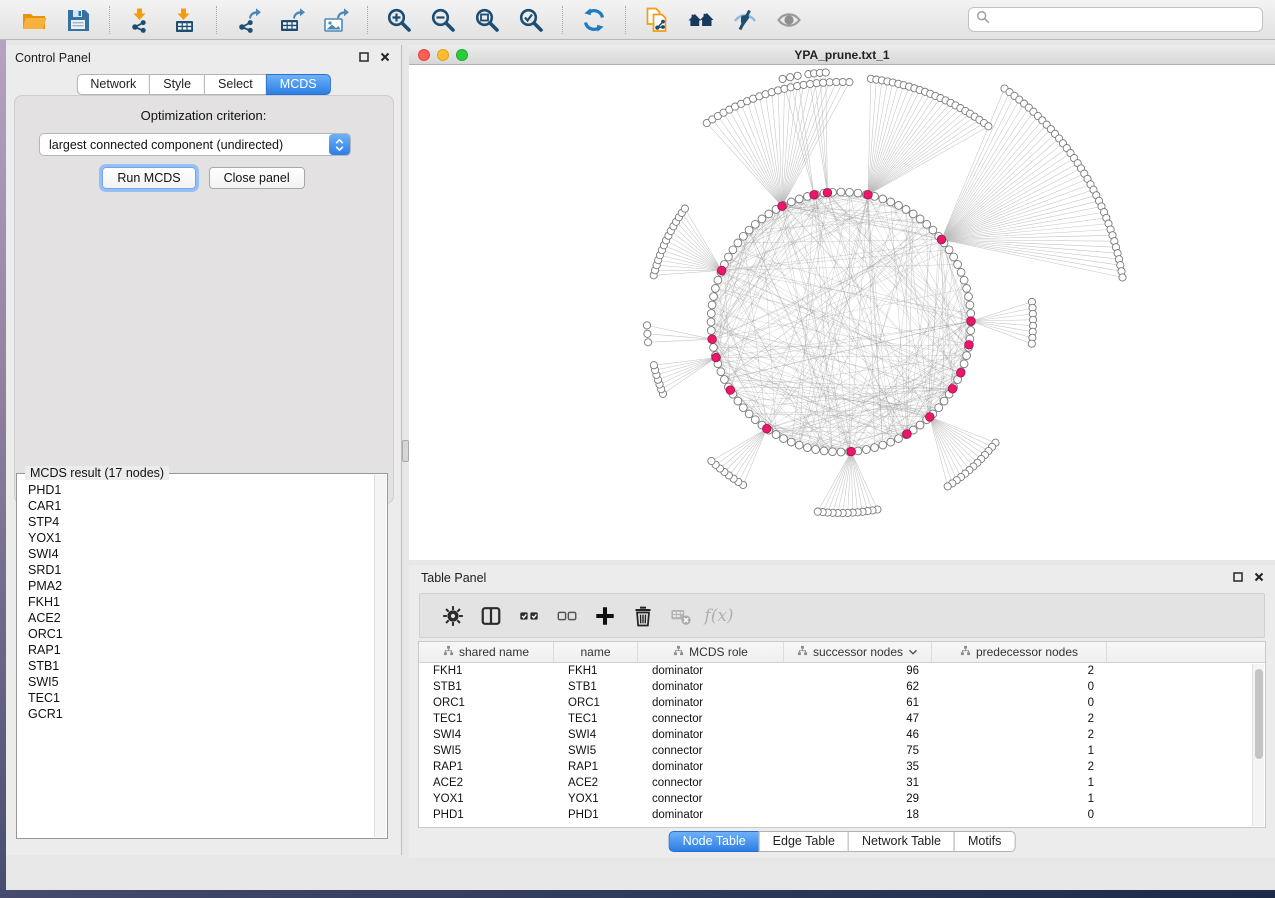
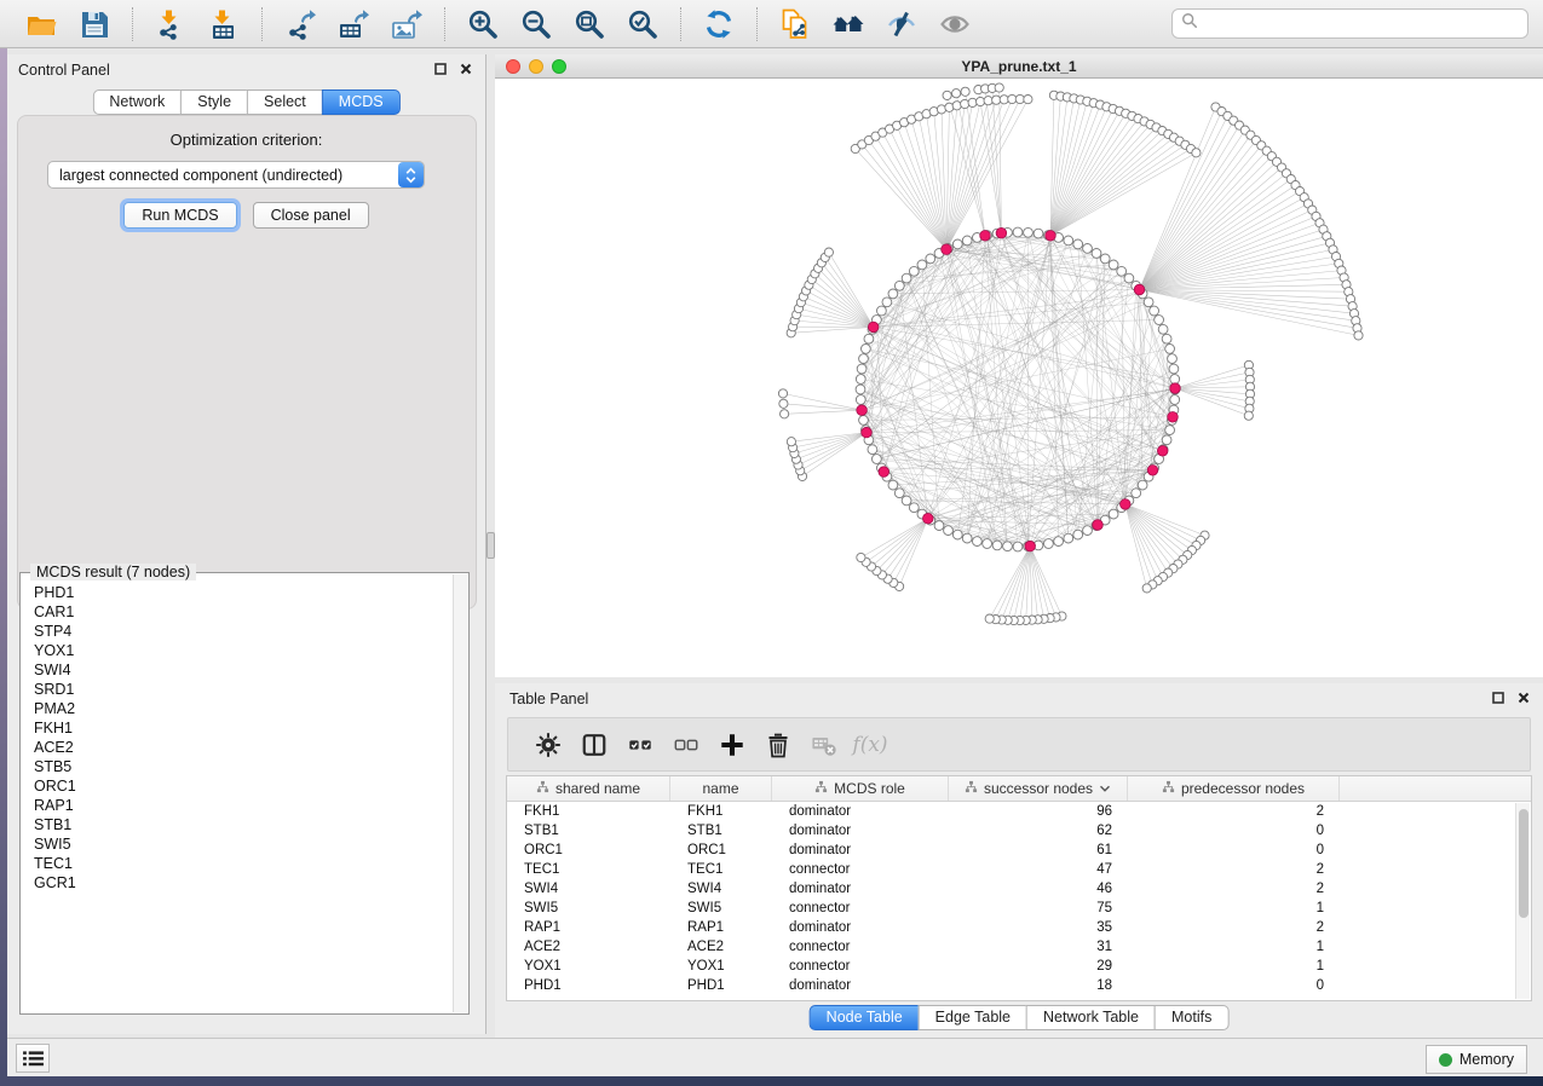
  Control Panel
  Network
  Style
  Select
  MCDS
  Optimization criterion:
  largest connected component (undirected)
  Run MCDS
  Close panel
- MCDS result (17 nodes)
+ MCDS result (7 nodes)
  PHD1
  CAR1
  STP4
  YOX1
  SWI4
  SRD1
  PMA2
  FKH1
  ACE2
+ STB5
  ORC1
  RAP1
  STB1
  SWI5
  TEC1
  GCR1
  YPA_prune.txt_1
  Table Panel
  f(x)
  shared name
  name
  MCDS role
  successor nodes
  predecessor nodes
  FKH1
  FKH1
  dominator
  96
  2
  STB1
  STB1
  dominator
  62
  0
  ORC1
  ORC1
  dominator
  61
  0
  TEC1
  TEC1
  connector
  47
  2
  SWI4
  SWI4
  dominator
  46
  2
  SWI5
  SWI5
  connector
  75
  1
  RAP1
  RAP1
  dominator
  35
  2
  ACE2
  ACE2
  connector
  31
  1
  YOX1
  YOX1
  connector
  29
  1
  PHD1
  PHD1
  dominator
  18
  0
  Node Table
  Edge Table
  Network Table
  Motifs
+ Memory
